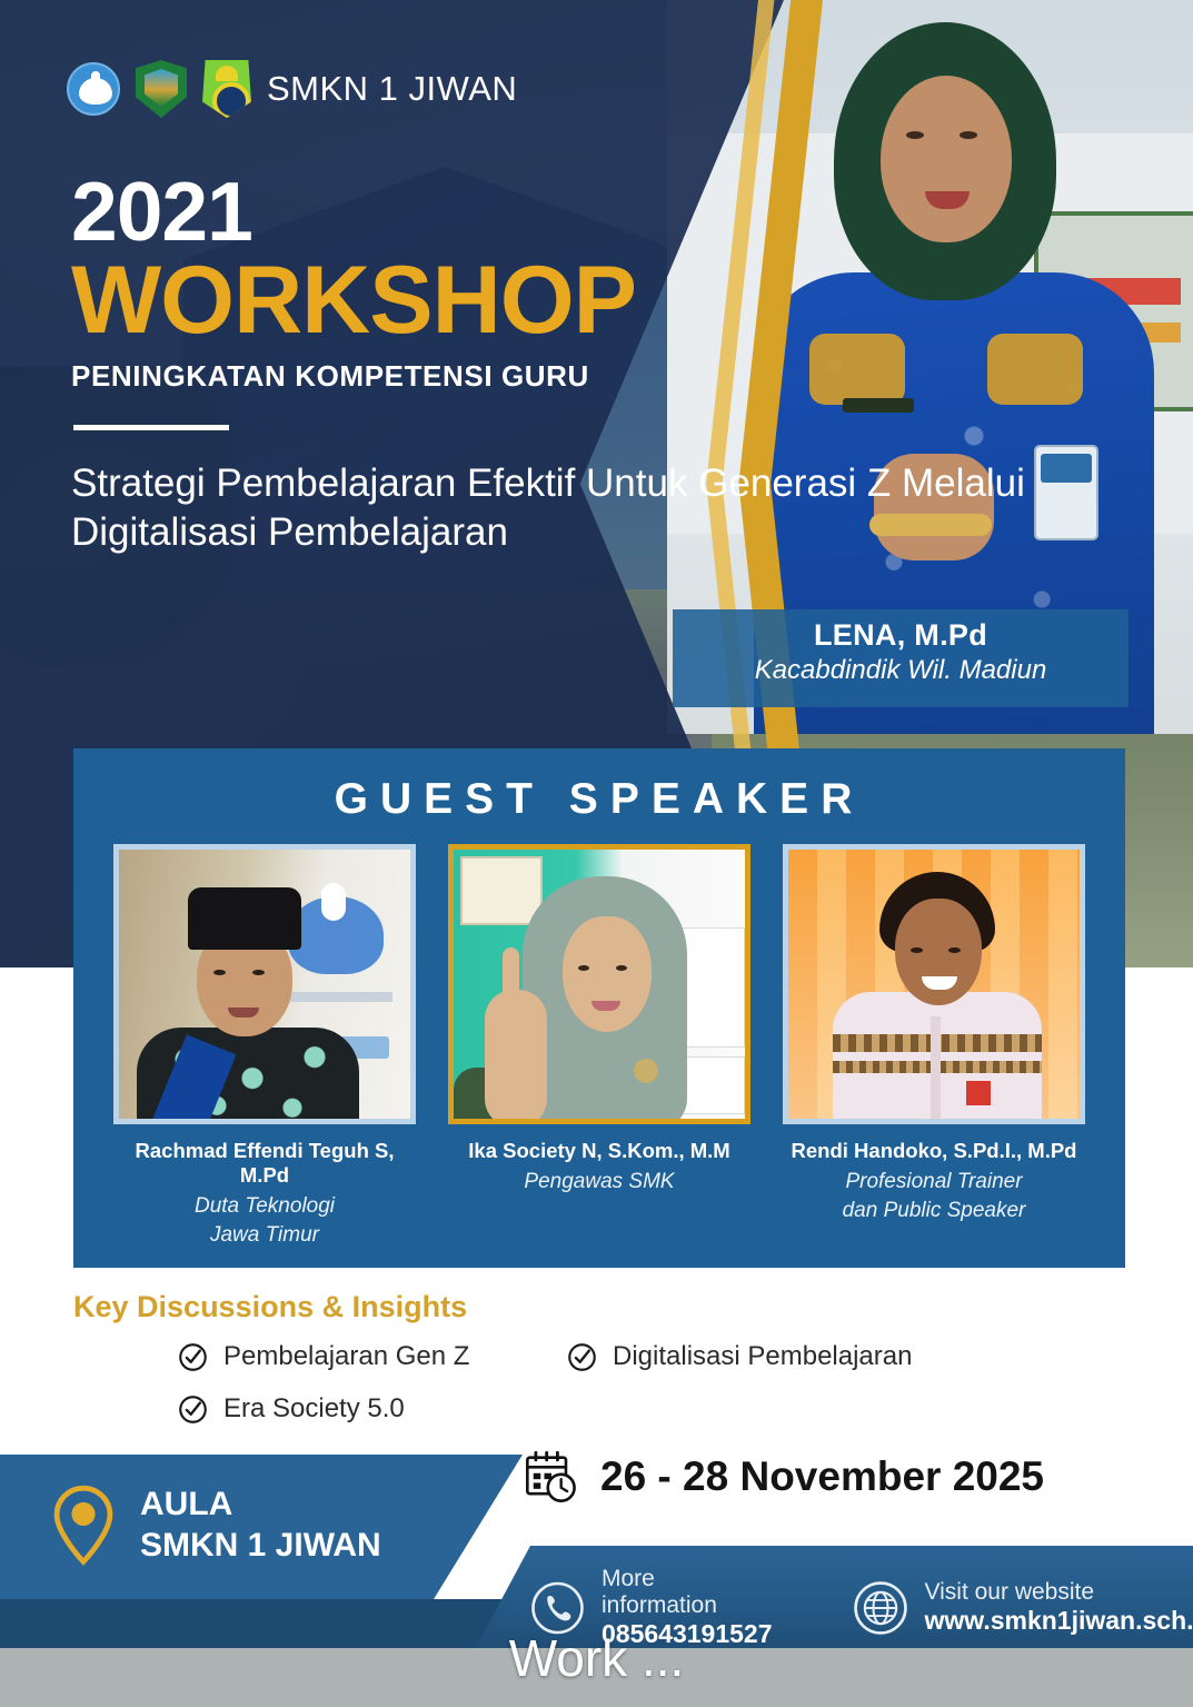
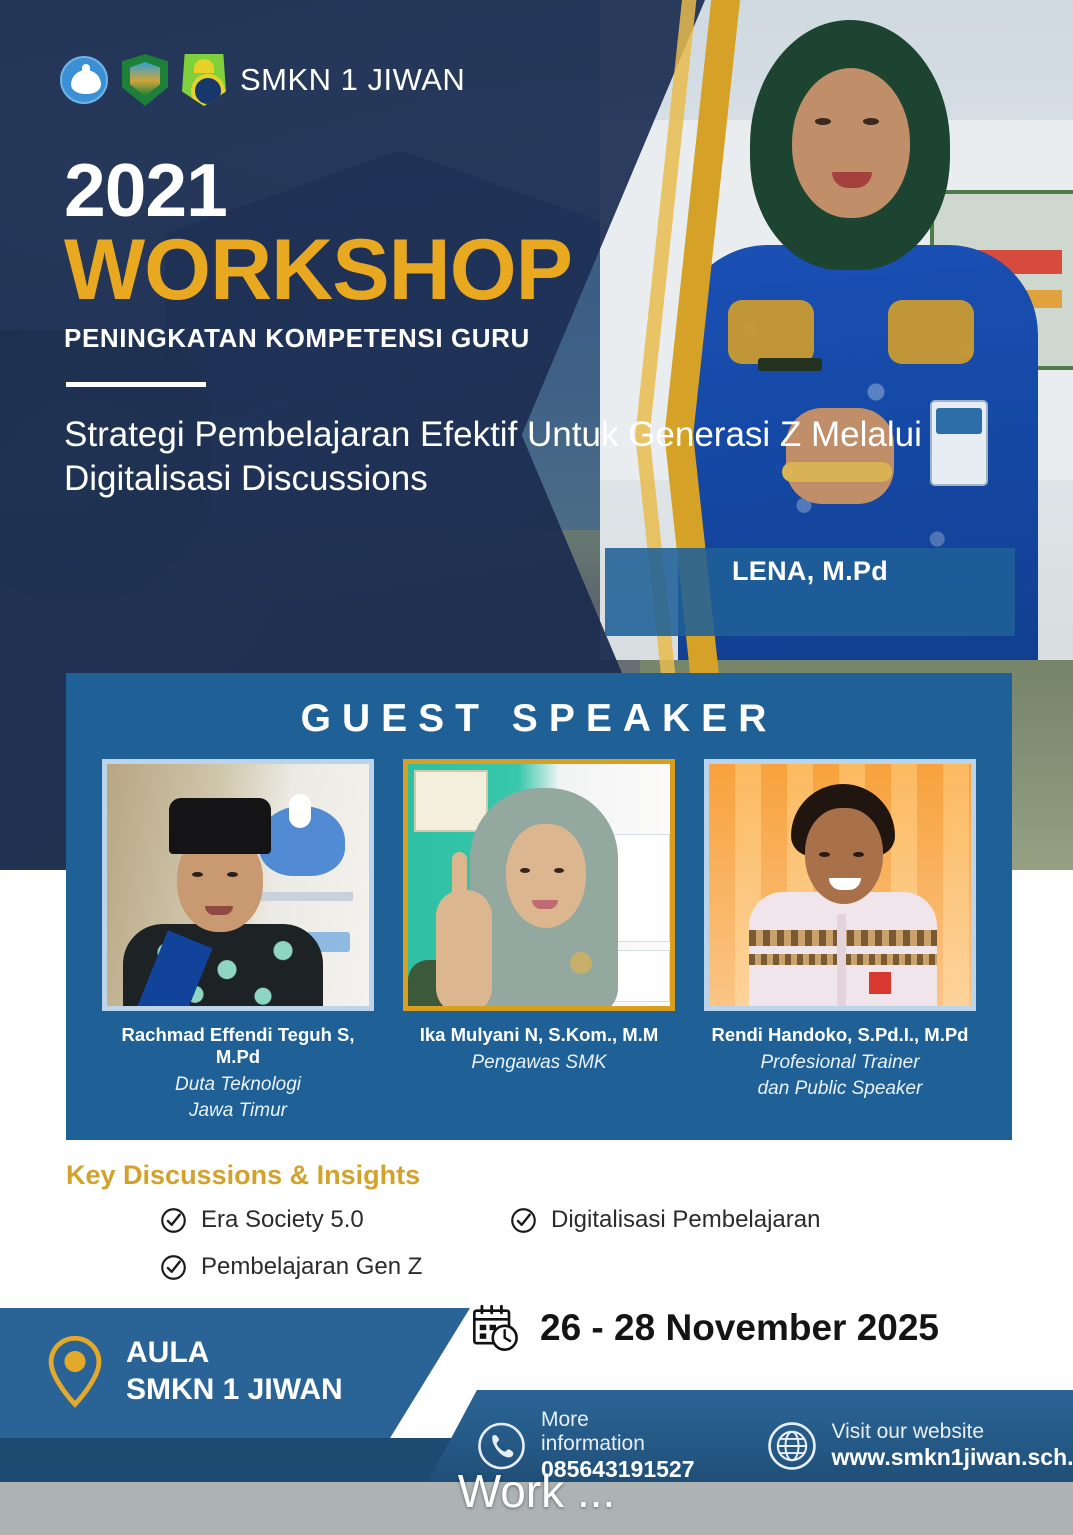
  LENA, M.Pd
- Kacabdindik Wil. Madiun
  SMKN 1 JIWAN
  2021
  WORKSHOP
  PENINGKATAN KOMPETENSI GURU
- Strategi Pembelajaran Efektif Untuk Generasi Z Melalui Digitalisasi Pembelajaran
+ Strategi Pembelajaran Efektif Untuk Generasi Z Melalui Digitalisasi Discussions
  GUEST SPEAKER
  Rachmad Effendi Teguh S, M.Pd
  Duta Teknologi
  Jawa Timur
- Ika Society N, S.Kom., M.M
+ Ika Mulyani N, S.Kom., M.M
  Pengawas SMK
  Rendi Handoko, S.Pd.I., M.Pd
  Profesional Trainer
  dan Public Speaker
  Key Discussions & Insights
- Pembelajaran Gen Z
+ Era Society 5.0
  Digitalisasi Pembelajaran
- Era Society 5.0
+ Pembelajaran Gen Z
  26 - 28 November 2025
  AULA
  SMKN 1 JIWAN
  More information
  085643191527
  Visit our website
  www.smkn1jiwan.sch.
  Work ...
